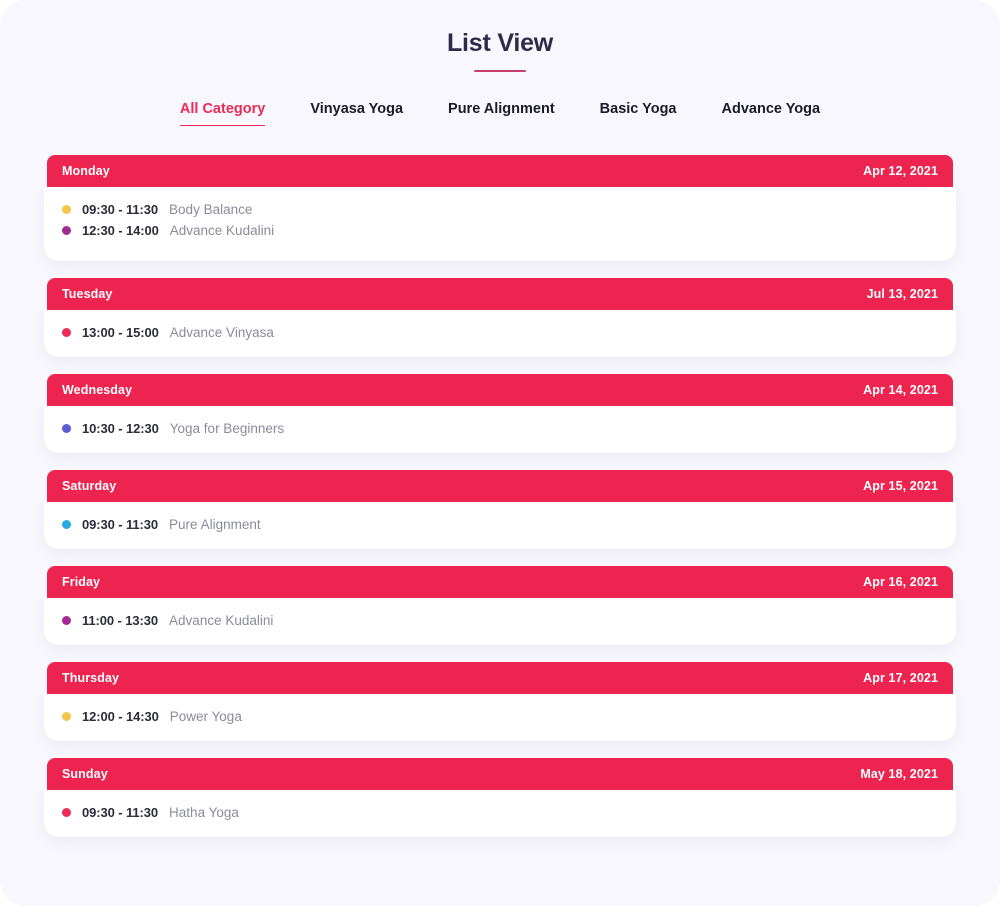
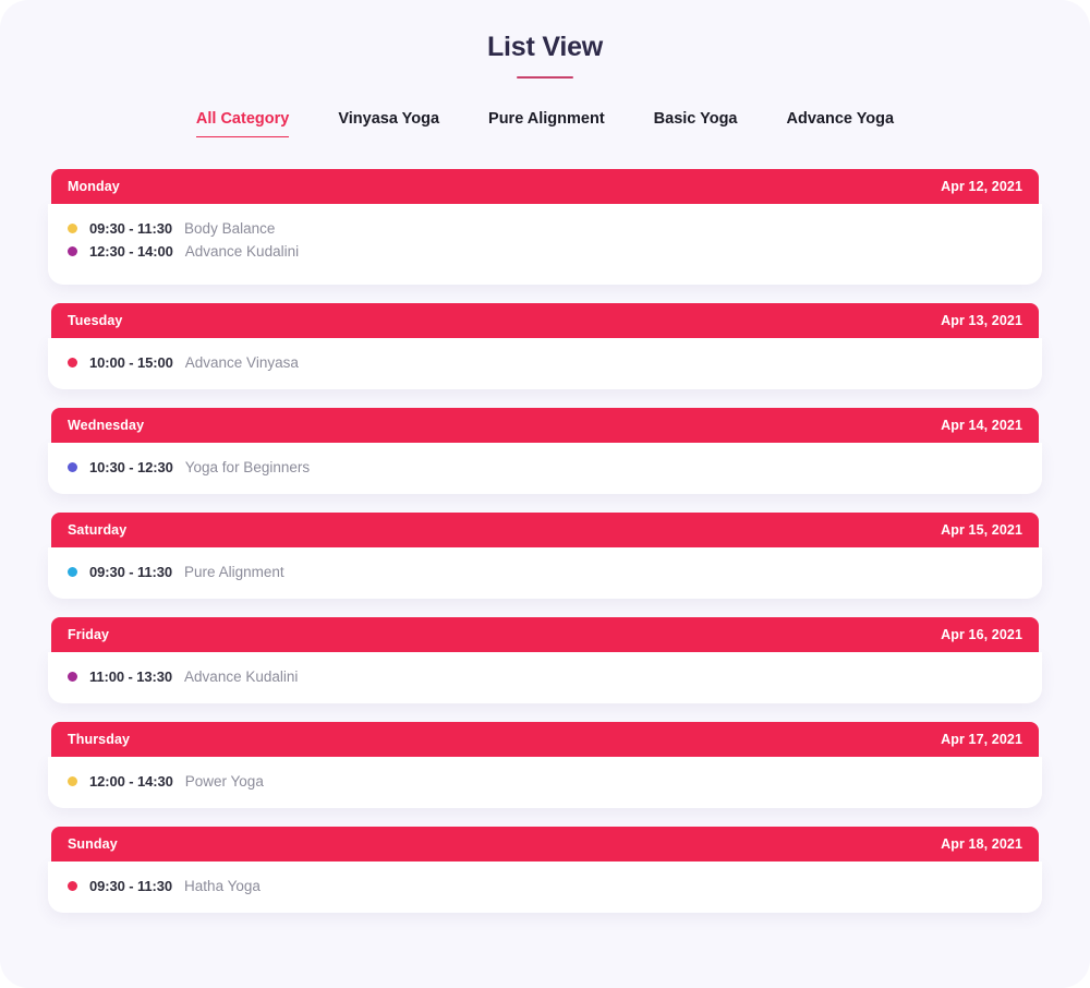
  List View
  All Category
  Vinyasa Yoga
  Pure Alignment
  Basic Yoga
  Advance Yoga
  Monday
  Apr 12, 2021
  09:30 - 11:30
  Body Balance
  12:30 - 14:00
  Advance Kudalini
  Tuesday
- Jul 13, 2021
+ Apr 13, 2021
- 13:00 - 15:00
+ 10:00 - 15:00
  Advance Vinyasa
  Wednesday
  Apr 14, 2021
  10:30 - 12:30
  Yoga for Beginners
  Saturday
  Apr 15, 2021
  09:30 - 11:30
  Pure Alignment
  Friday
  Apr 16, 2021
  11:00 - 13:30
  Advance Kudalini
  Thursday
  Apr 17, 2021
  12:00 - 14:30
  Power Yoga
  Sunday
- May 18, 2021
+ Apr 18, 2021
  09:30 - 11:30
  Hatha Yoga
